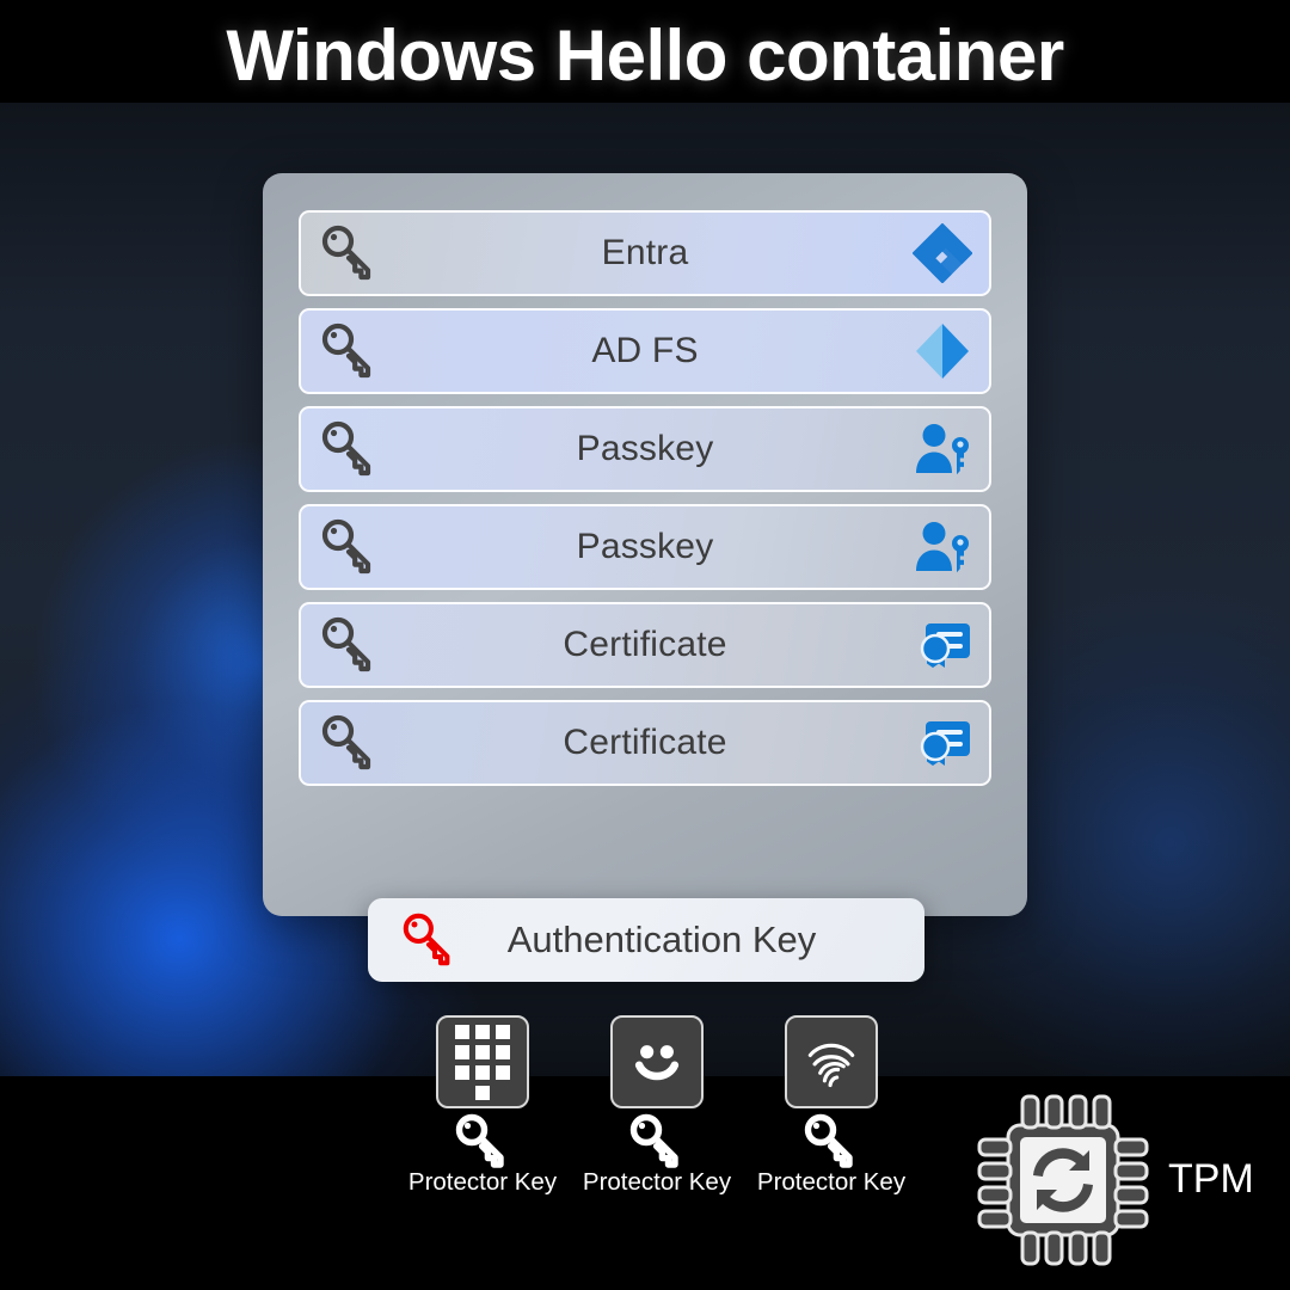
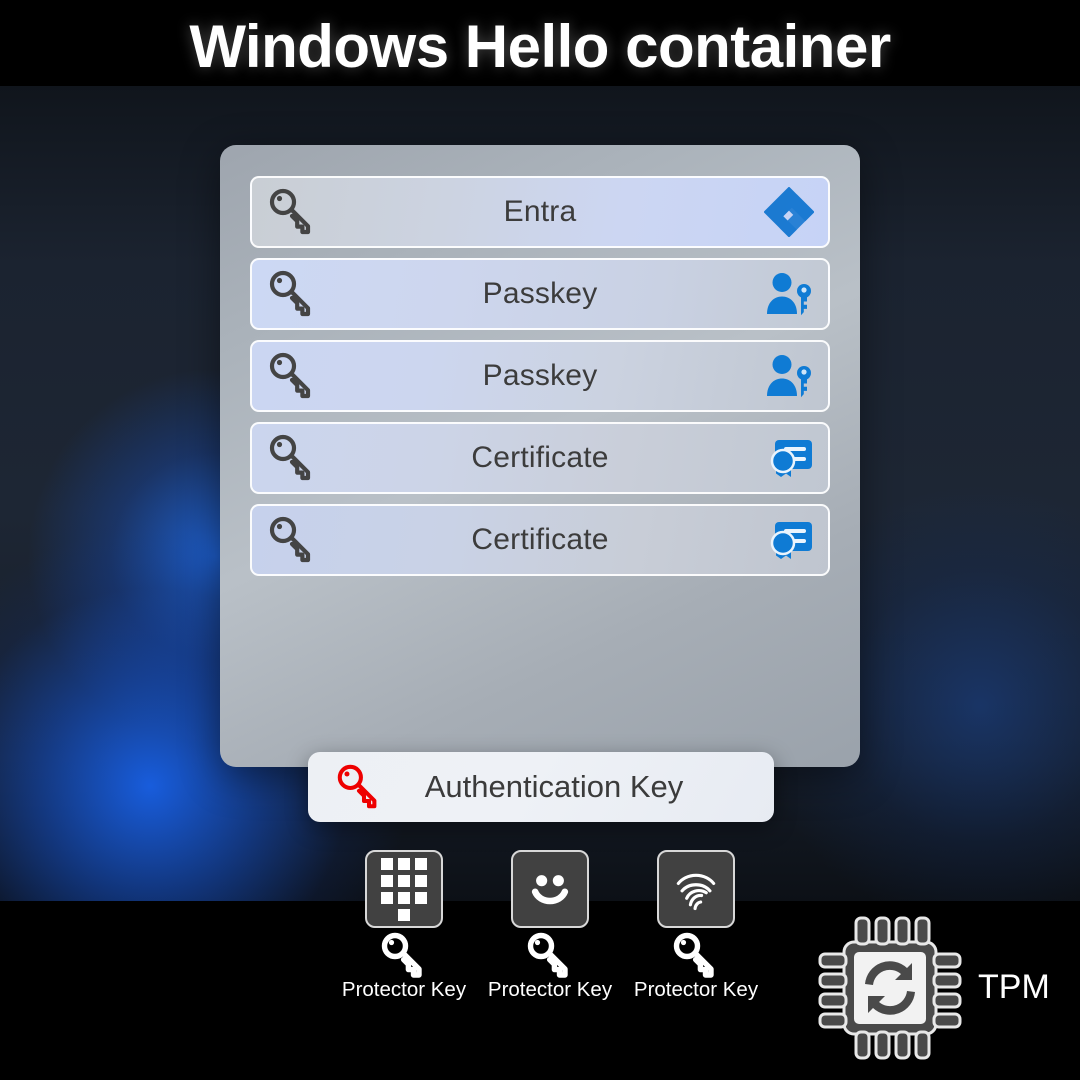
  Windows Hello container
  Entra
- AD FS
  Passkey
  Passkey
  Certificate
  Certificate
  Authentication Key
  Protector Key
  Protector Key
  Protector Key
  TPM
